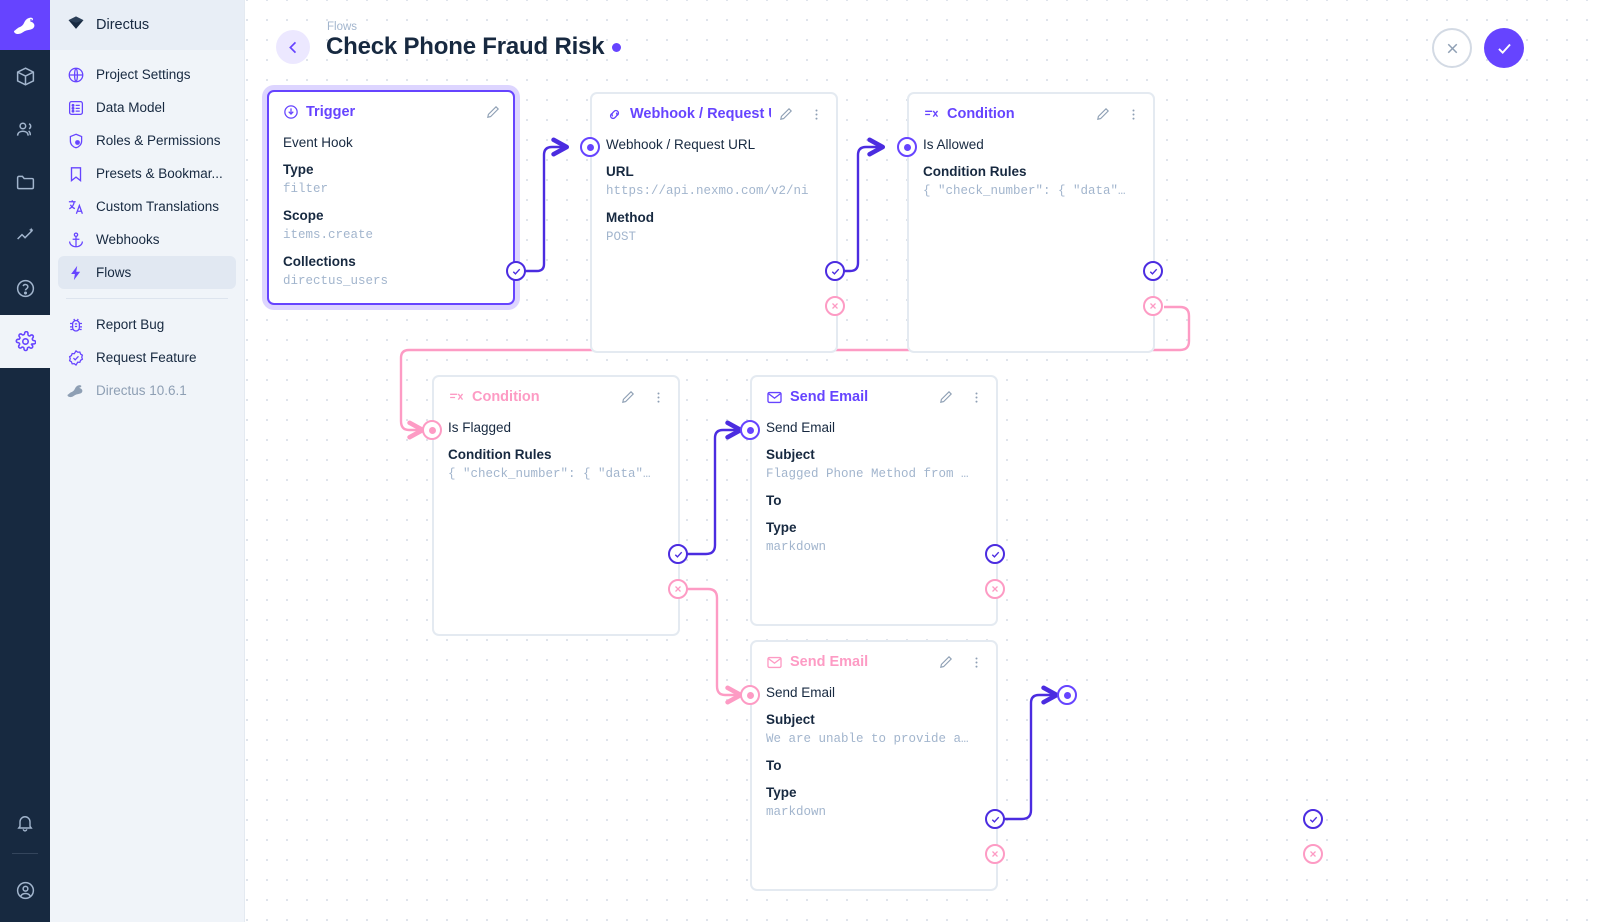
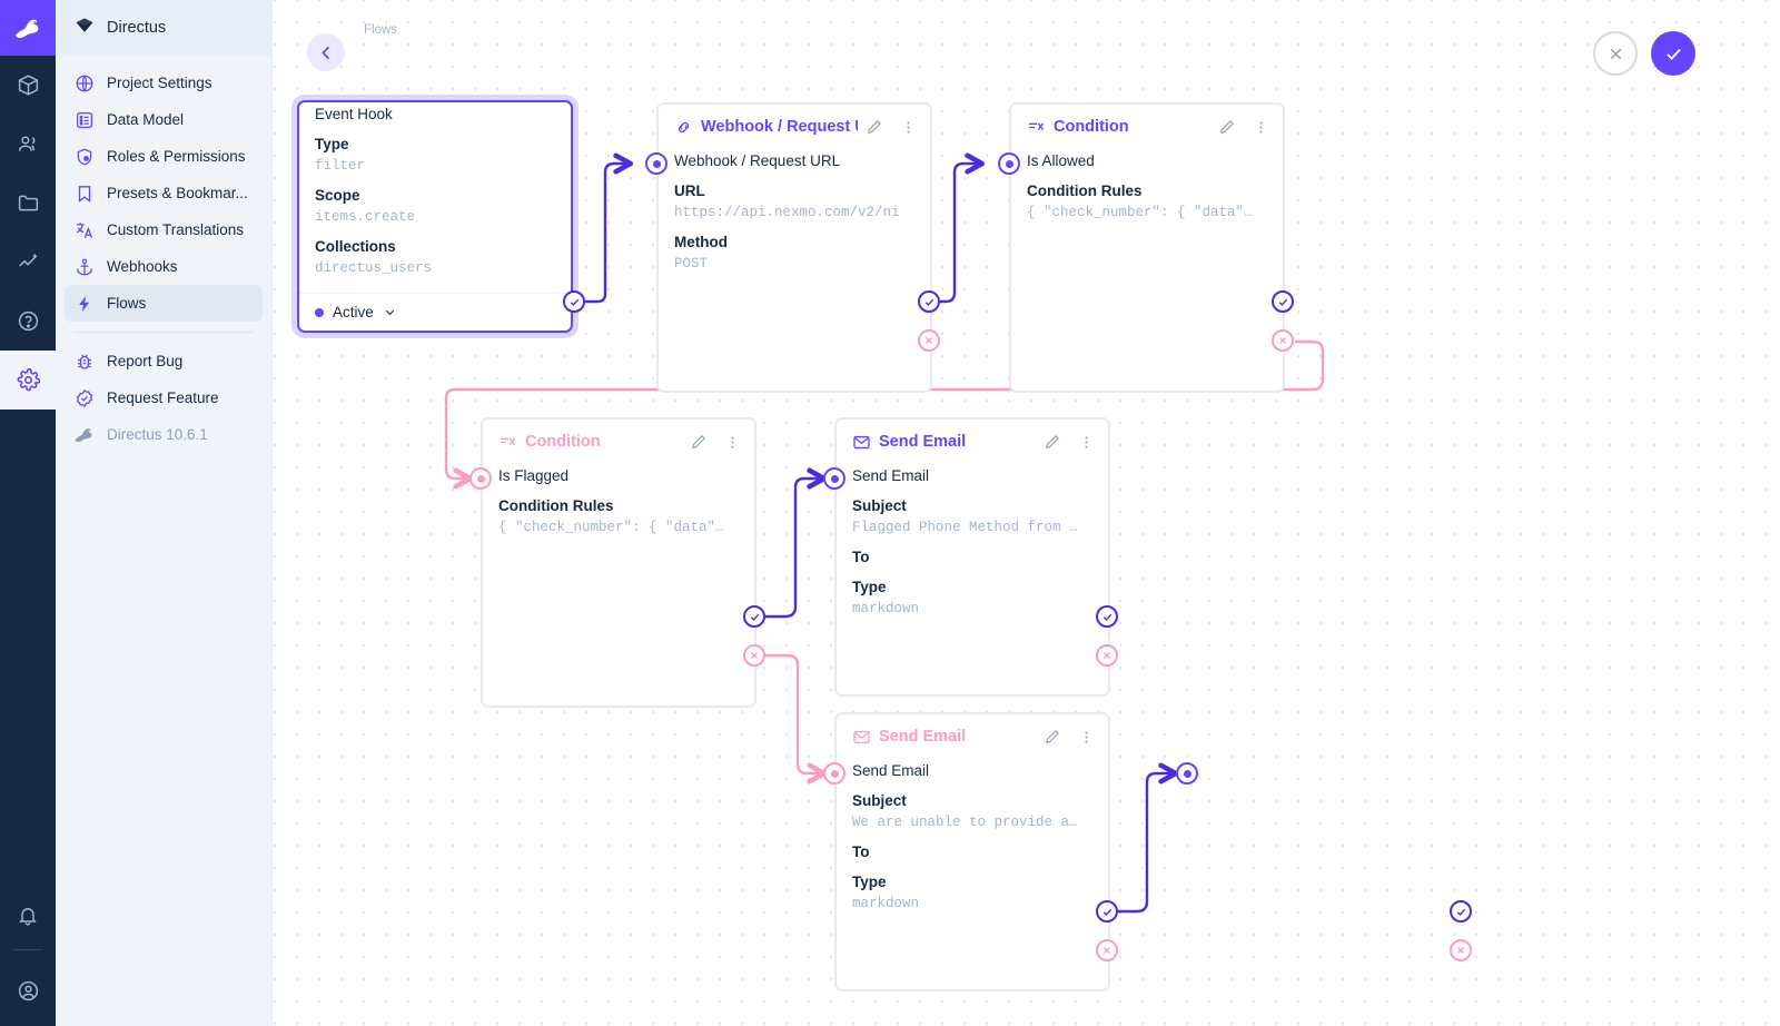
  Directus
  Project Settings
  Data Model
  Roles & Permissions
  Presets & Bookmar...
  Custom Translations
  Webhooks
  Flows
  Report Bug
  Request Feature
  Directus 10.6.1
  Flows
- Check Phone Fraud Risk
- Trigger
  Event Hook
  Type
  filter
  Scope
  items.create
  Collections
  directus_users
+ Active
  Webhook / Request
  Webhook / Request URL
  URL
  https://api.nexmo.com/v2/ni
  Method
  POST
  Condition
  Is Allowed
  Condition Rules
  { "check_number": { "data"…
  Condition
  Is Flagged
  Condition Rules
  { "check_number": { "data"…
  Send Email
  Send Email
  Subject
  Flagged Phone Method from …
  To
  Type
  markdown
  Send Email
  Send Email
  Subject
  We are unable to provide a…
  To
  Type
  markdown
